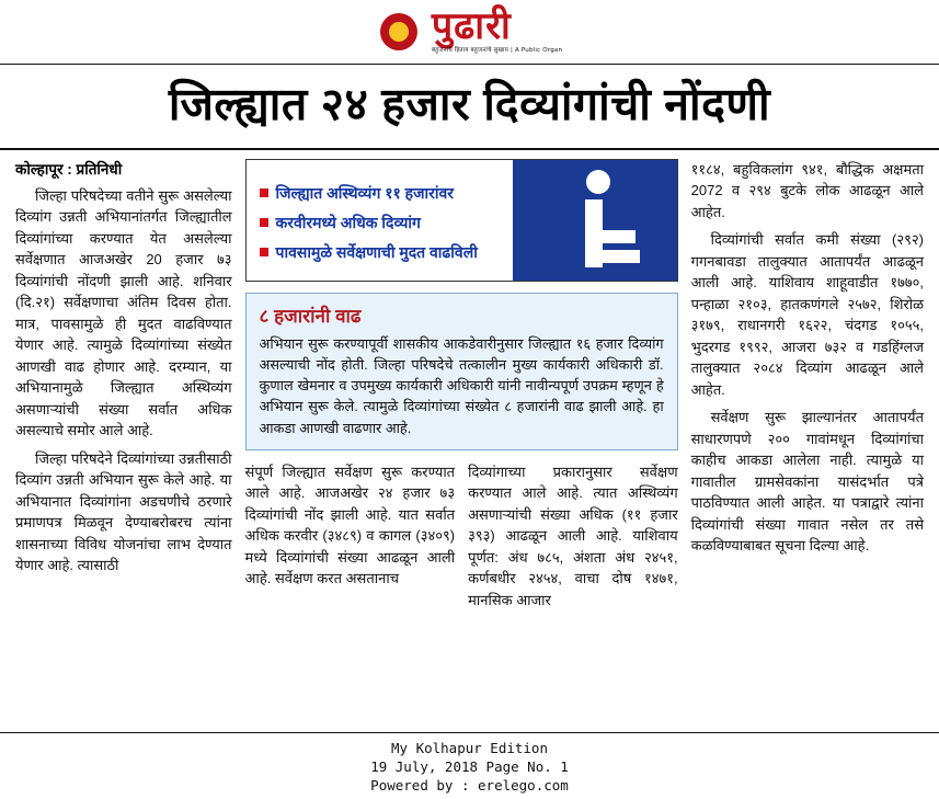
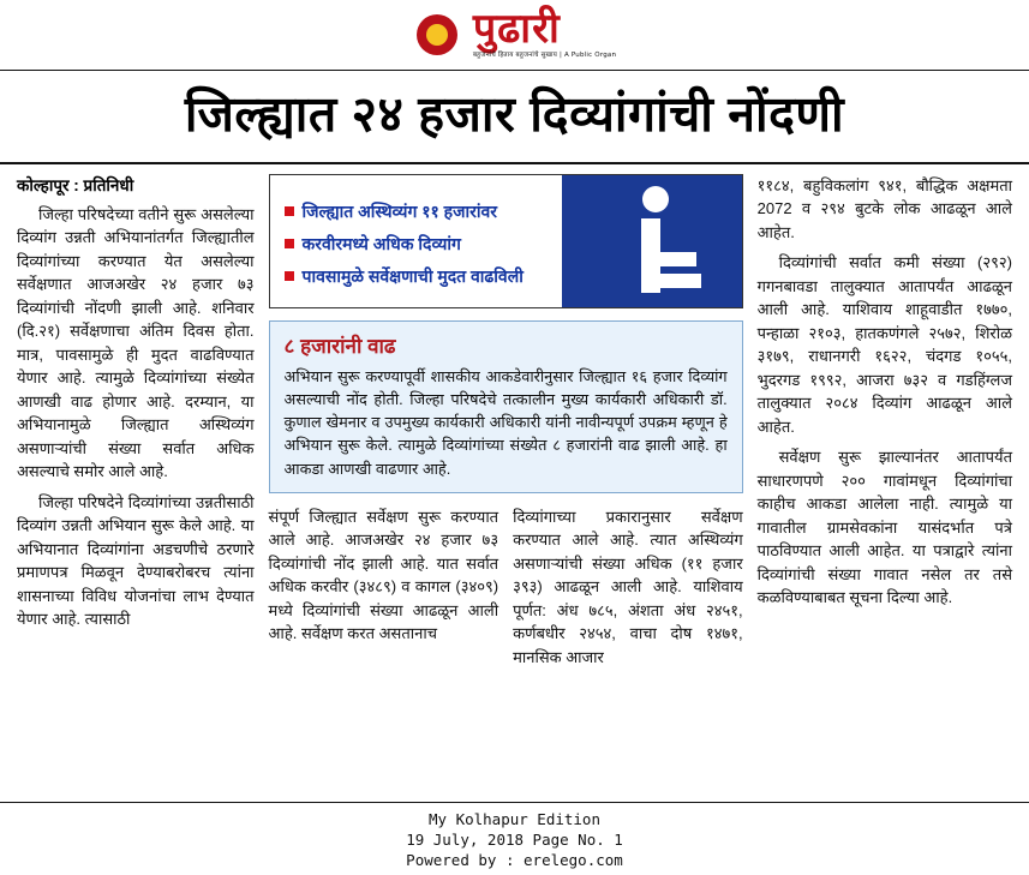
  पुढारी
  जिल्ह्यात २४ हजार दिव्यांगांची नोंदणी
  कोल्हापूर : प्रतिनिधी
- जिल्हा परिषदेच्या वतीने सुरू असलेल्या दिव्यांग उन्नती अभियानांतर्गत जिल्ह्यातील दिव्यांगांच्या करण्यात येत असलेल्या सर्वेक्षणात आजअखेर 20 हजार ७३ दिव्यांगांची नोंदणी झाली आहे. शनिवार (दि.२१) सर्वेक्षणाचा अंतिम दिवस होता. मात्र, पावसामुळे ही मुदत वाढविण्यात येणार आहे. त्यामुळे दिव्यांगांच्या संख्येत आणखी वाढ होणार आहे. दरम्यान, या अभियानामुळे जिल्ह्यात अस्थिव्यंग असणाऱ्यांची संख्या सर्वात अधिक असल्याचे समोर आले आहे.
+ जिल्हा परिषदेच्या वतीने सुरू असलेल्या दिव्यांग उन्नती अभियानांतर्गत जिल्ह्यातील दिव्यांगांच्या करण्यात येत असलेल्या सर्वेक्षणात आजअखेर २४ हजार ७३ दिव्यांगांची नोंदणी झाली आहे. शनिवार (दि.२१) सर्वेक्षणाचा अंतिम दिवस होता. मात्र, पावसामुळे ही मुदत वाढविण्यात येणार आहे. त्यामुळे दिव्यांगांच्या संख्येत आणखी वाढ होणार आहे. दरम्यान, या अभियानामुळे जिल्ह्यात अस्थिव्यंग असणाऱ्यांची संख्या सर्वात अधिक असल्याचे समोर आले आहे.
  जिल्हा परिषदेने दिव्यांगांच्या उन्नतीसाठी दिव्यांग उन्नती अभियान सुरू केले आहे. या अभियानात दिव्यांगांना अडचणीचे ठरणारे प्रमाणपत्र मिळवून देण्याबरोबरच त्यांना शासनाच्या विविध योजनांचा लाभ देण्यात येणार आहे. त्यासाठी
  जिल्ह्यात अस्थिव्यंग ११ हजारांवर
  करवीरमध्ये अधिक दिव्यांग
  पावसामुळे सर्वेक्षणाची मुदत वाढविली
  ८ हजारांनी वाढ
  अभियान सुरू करण्यापूर्वी शासकीय आकडेवारीनुसार जिल्ह्यात १६ हजार दिव्यांग असल्याची नोंद होती. जिल्हा परिषदेचे तत्कालीन मुख्य कार्यकारी अधिकारी डॉ. कुणाल खेमनार व उपमुख्य कार्यकारी अधिकारी यांनी नावीन्यपूर्ण उपक्रम म्हणून हे अभियान सुरू केले. त्यामुळे दिव्यांगांच्या संख्येत ८ हजारांनी वाढ झाली आहे. हा आकडा आणखी वाढणार आहे.
  संपूर्ण जिल्ह्यात सर्वेक्षण सुरू करण्यात आले आहे. आजअखेर २४ हजार ७३ दिव्यांगांची नोंद झाली आहे. यात सर्वात अधिक करवीर (३४८९) व कागल (३४०९) मध्ये दिव्यांगांची संख्या आढळून आली आहे. सर्वेक्षण करत असतानाच
  दिव्यांगाच्या प्रकारानुसार सर्वेक्षण करण्यात आले आहे. त्यात अस्थिव्यंग असणाऱ्यांची संख्या अधिक (११ हजार ३९३) आढळून आली आहे. याशिवाय पूर्णत: अंध ७८५, अंशता अंध २४५१, कर्णबधीर २४५४, वाचा दोष १४७१, मानसिक आजार
  ११८४, बहुविकलांग ९४१, बौद्धिक अक्षमता 2072 व २९४ बुटके लोक आढळून आले आहेत.
  दिव्यांगांची सर्वात कमी संख्या (२९२) गगनबावडा तालुक्यात आतापर्यंत आढळून आली आहे. याशिवाय शाहूवाडीत १७७०, पन्हाळा २१०३, हातकणंगले २५७२, शिरोळ ३१७९, राधानगरी १६२२, चंदगड १०५५, भुदरगड १९९२, आजरा ७३२ व गडहिंग्लज तालुक्यात २०८४ दिव्यांग आढळून आले आहेत.
  सर्वेक्षण सुरू झाल्यानंतर आतापर्यंत साधारणपणे २०० गावांमधून दिव्यांगांचा काहीच आकडा आलेला नाही. त्यामुळे या गावातील ग्रामसेवकांना यासंदर्भात पत्रे पाठविण्यात आली आहेत. या पत्राद्वारे त्यांना दिव्यांगांची संख्या गावात नसेल तर तसे कळविण्याबाबत सूचना दिल्या आहे.
  My Kolhapur Edition
  19 July, 2018 Page No. 1
  Powered by : erelego.com
